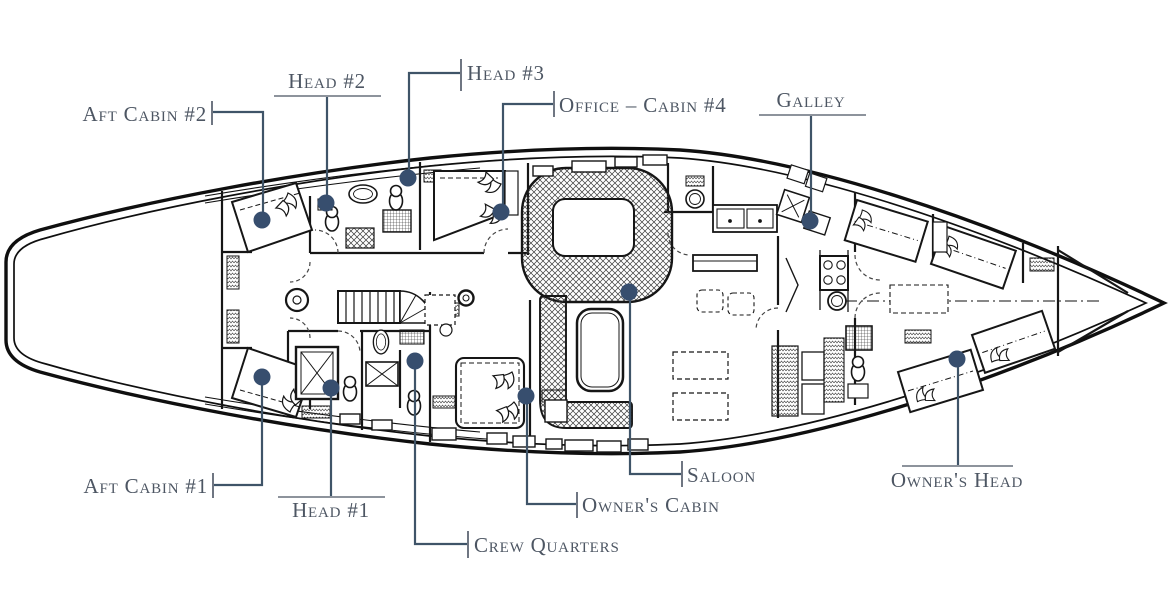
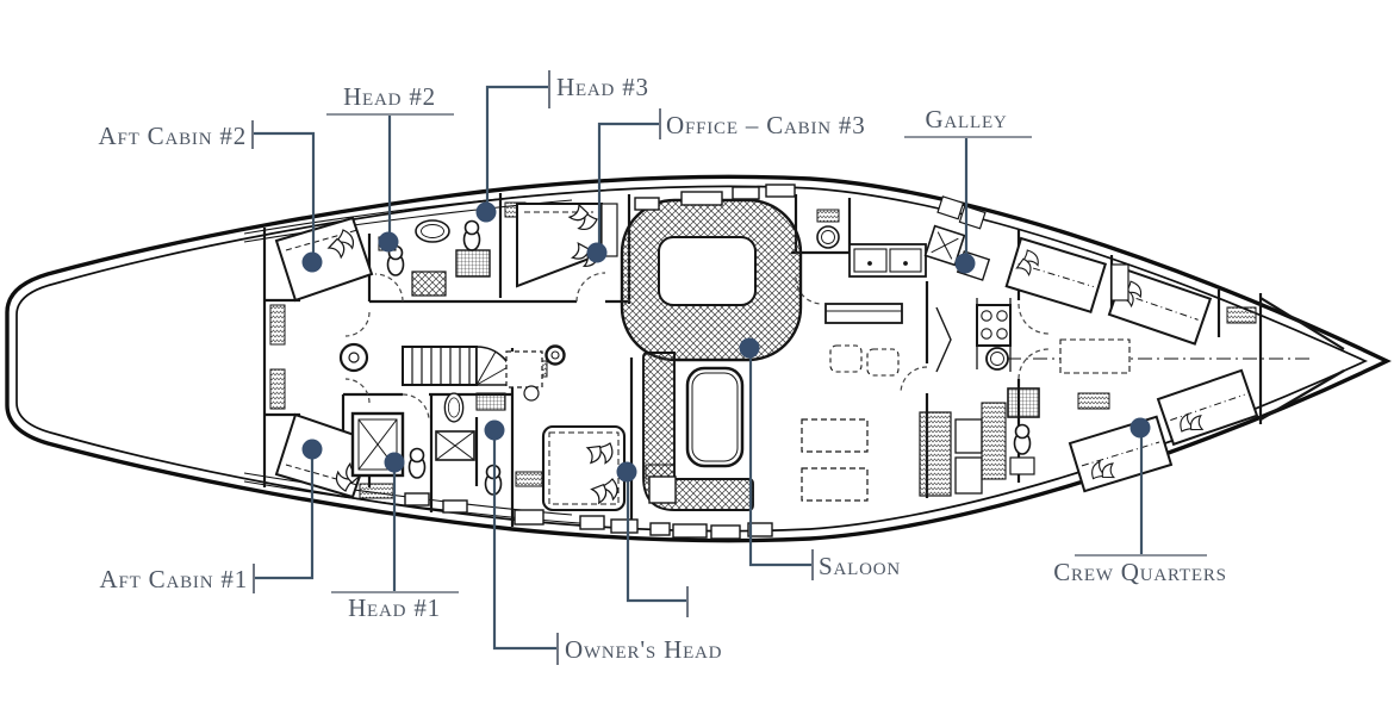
  Aft Cabin #2
  Head #2
  Head #3
- Office – Cabin #4
+ Office – Cabin #3
  Galley
  Aft Cabin #1
  Head #1
- Crew Quarters
+ Owner's Head
- Owner's Cabin
  Saloon
- Owner's Head
+ Crew Quarters
